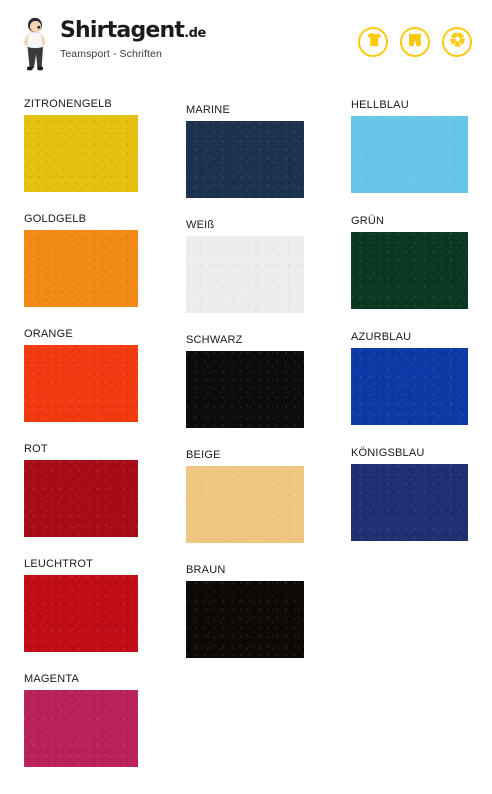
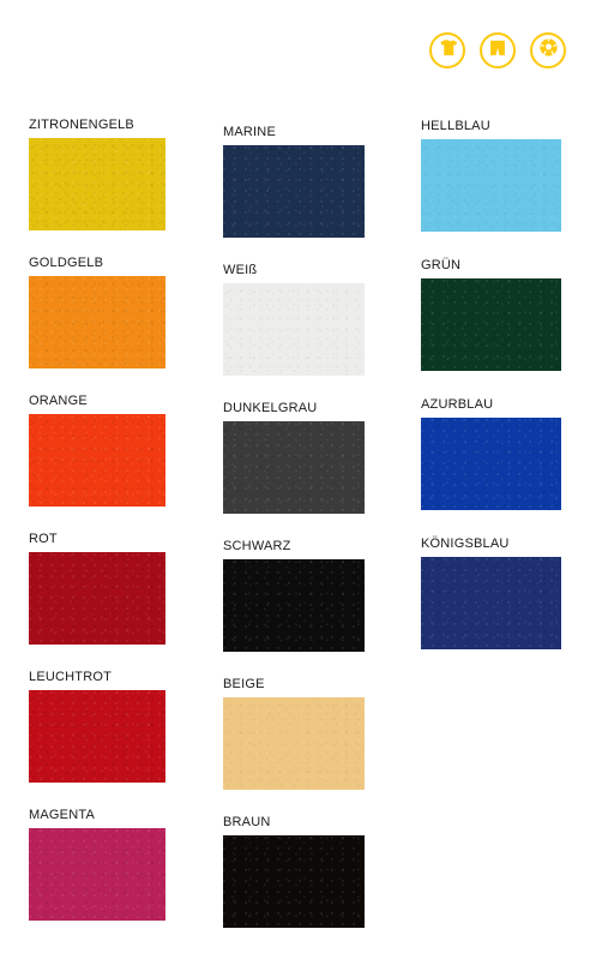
- Shirtagent.de
- Teamsport - Schriften
  ZITRONENGELB
  GOLDGELB
  ORANGE
  ROT
  LEUCHTROT
  MAGENTA
  MARINE
  WEIß
+ DUNKELGRAU
  SCHWARZ
  BEIGE
  BRAUN
  HELLBLAU
  GRÜN
  AZURBLAU
  KÖNIGSBLAU
